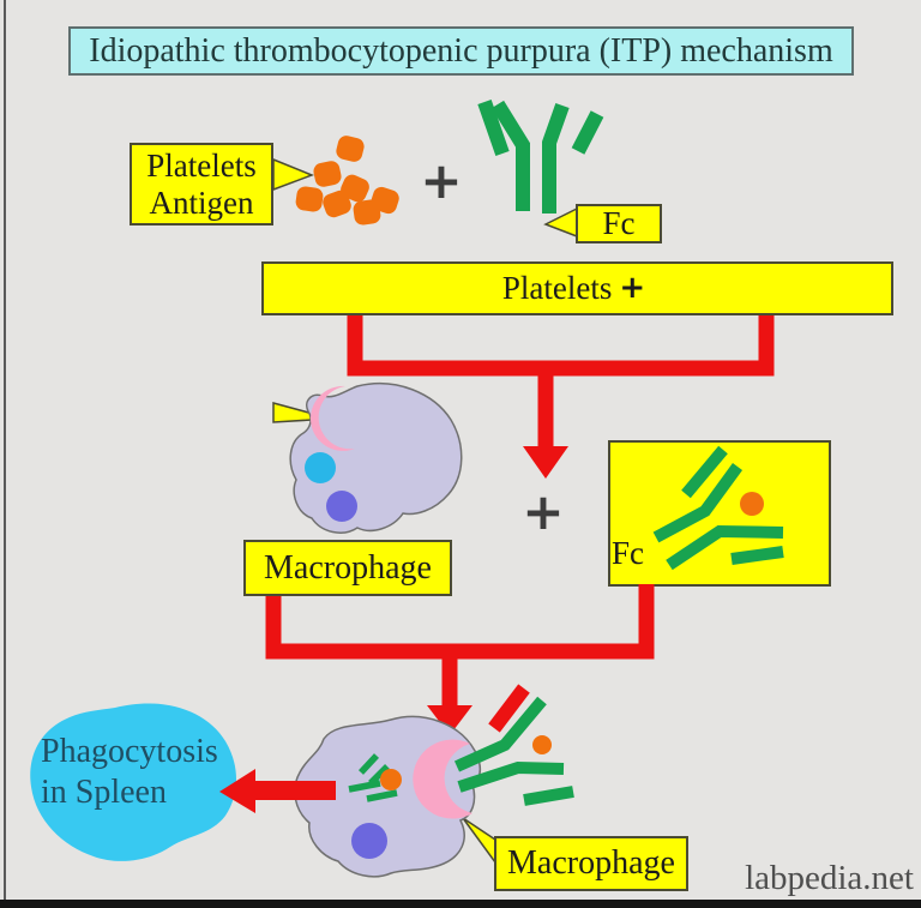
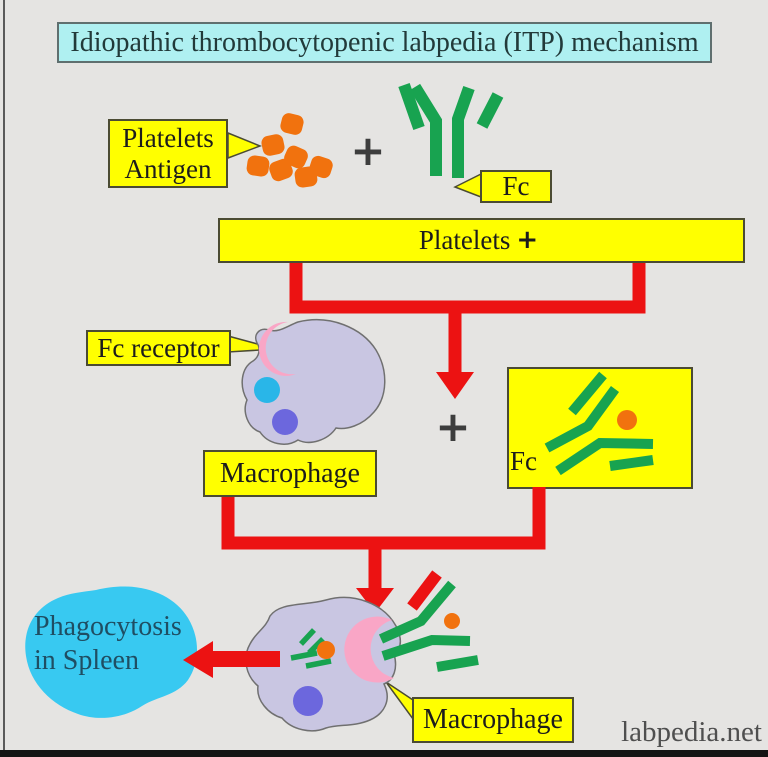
- Idiopathic thrombocytopenic purpura (ITP) mechanism
+ Idiopathic thrombocytopenic labpedia (ITP) mechanism
  Platelets
  Antigen
  +
  Fc
  Platelets
  +
+ Fc receptor
  Macrophage
  +
  Fc
  Phagocytosis
  in Spleen
  Macrophage
  labpedia.net
